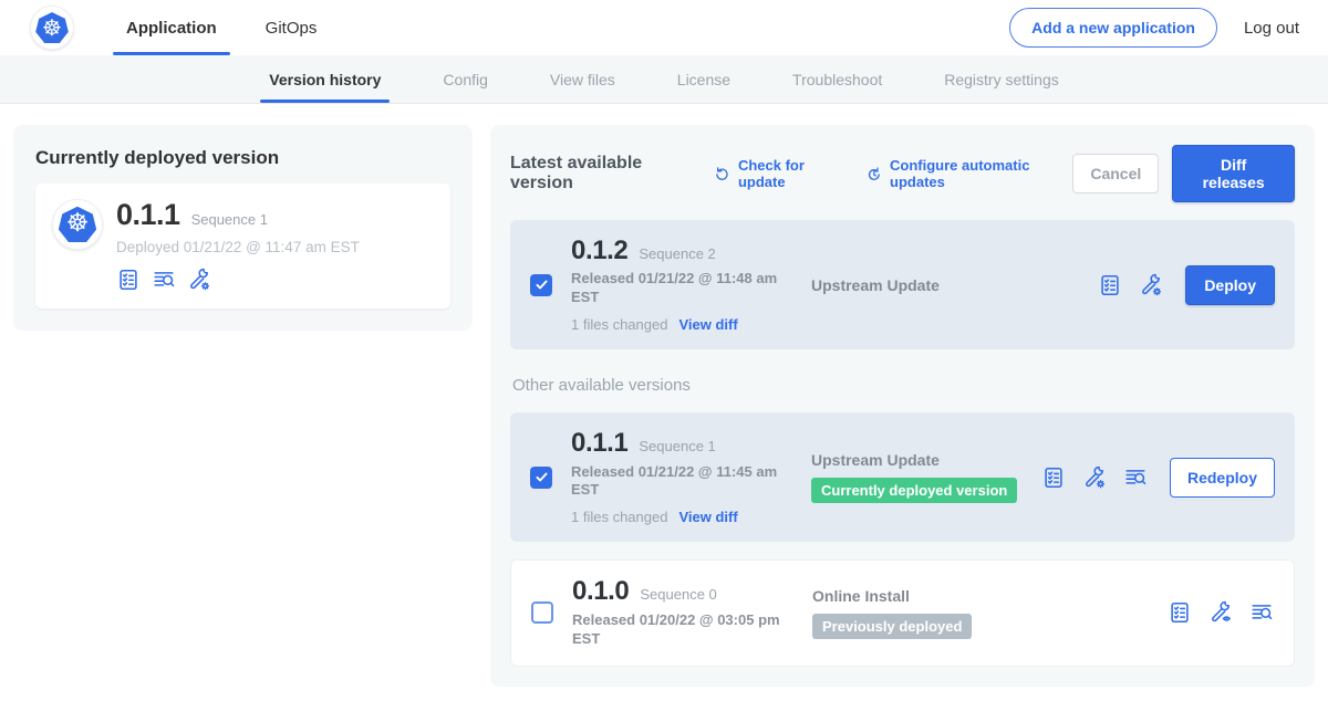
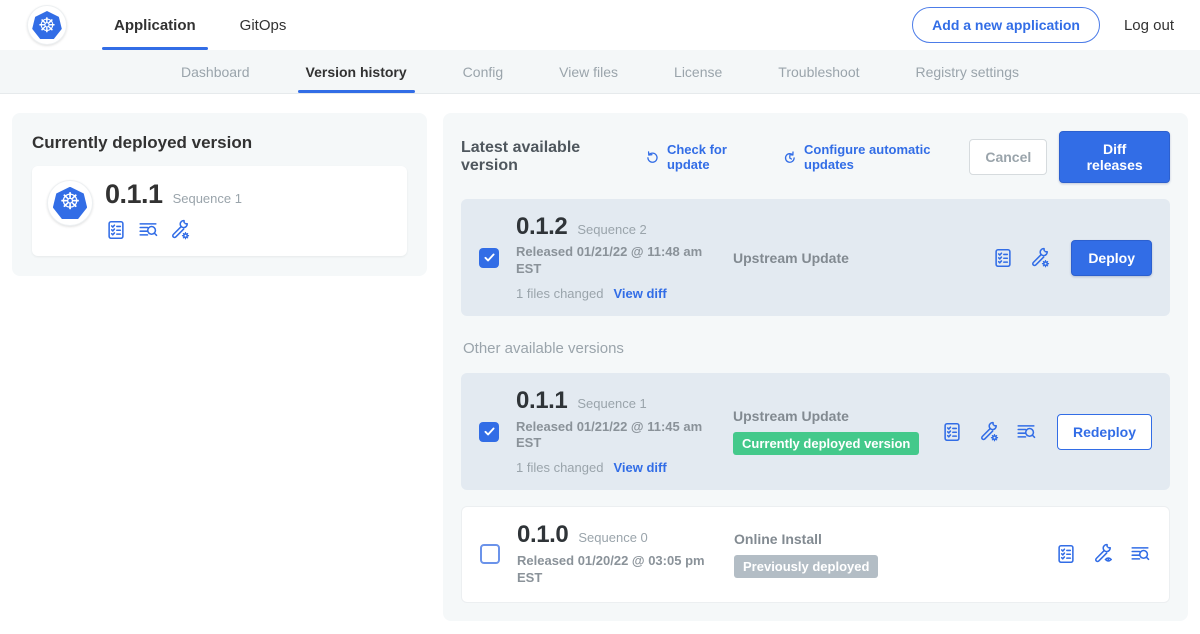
  ☸
  Application
  GitOps
  Add a new application
  Log out
+ Dashboard
  Version history
  Config
  View files
  License
  Troubleshoot
  Registry settings
  Currently deployed version
  ☸
  0.1.1
  Sequence 1
- Deployed 01/21/22 @ 11:47 am EST
  Latest available version
  Check for update
  Configure automatic updates
  Cancel
  Diff releases
  0.1.2
  Sequence 2
  Released 01/21/22 @ 11:48 am EST
  1 files changed
  View diff
  Upstream Update
  Deploy
  Other available versions
  0.1.1
  Sequence 1
  Released 01/21/22 @ 11:45 am EST
  1 files changed
  View diff
  Upstream Update
  Currently deployed version
  Redeploy
  0.1.0
  Sequence 0
  Released 01/20/22 @ 03:05 pm EST
  Online Install
  Previously deployed
